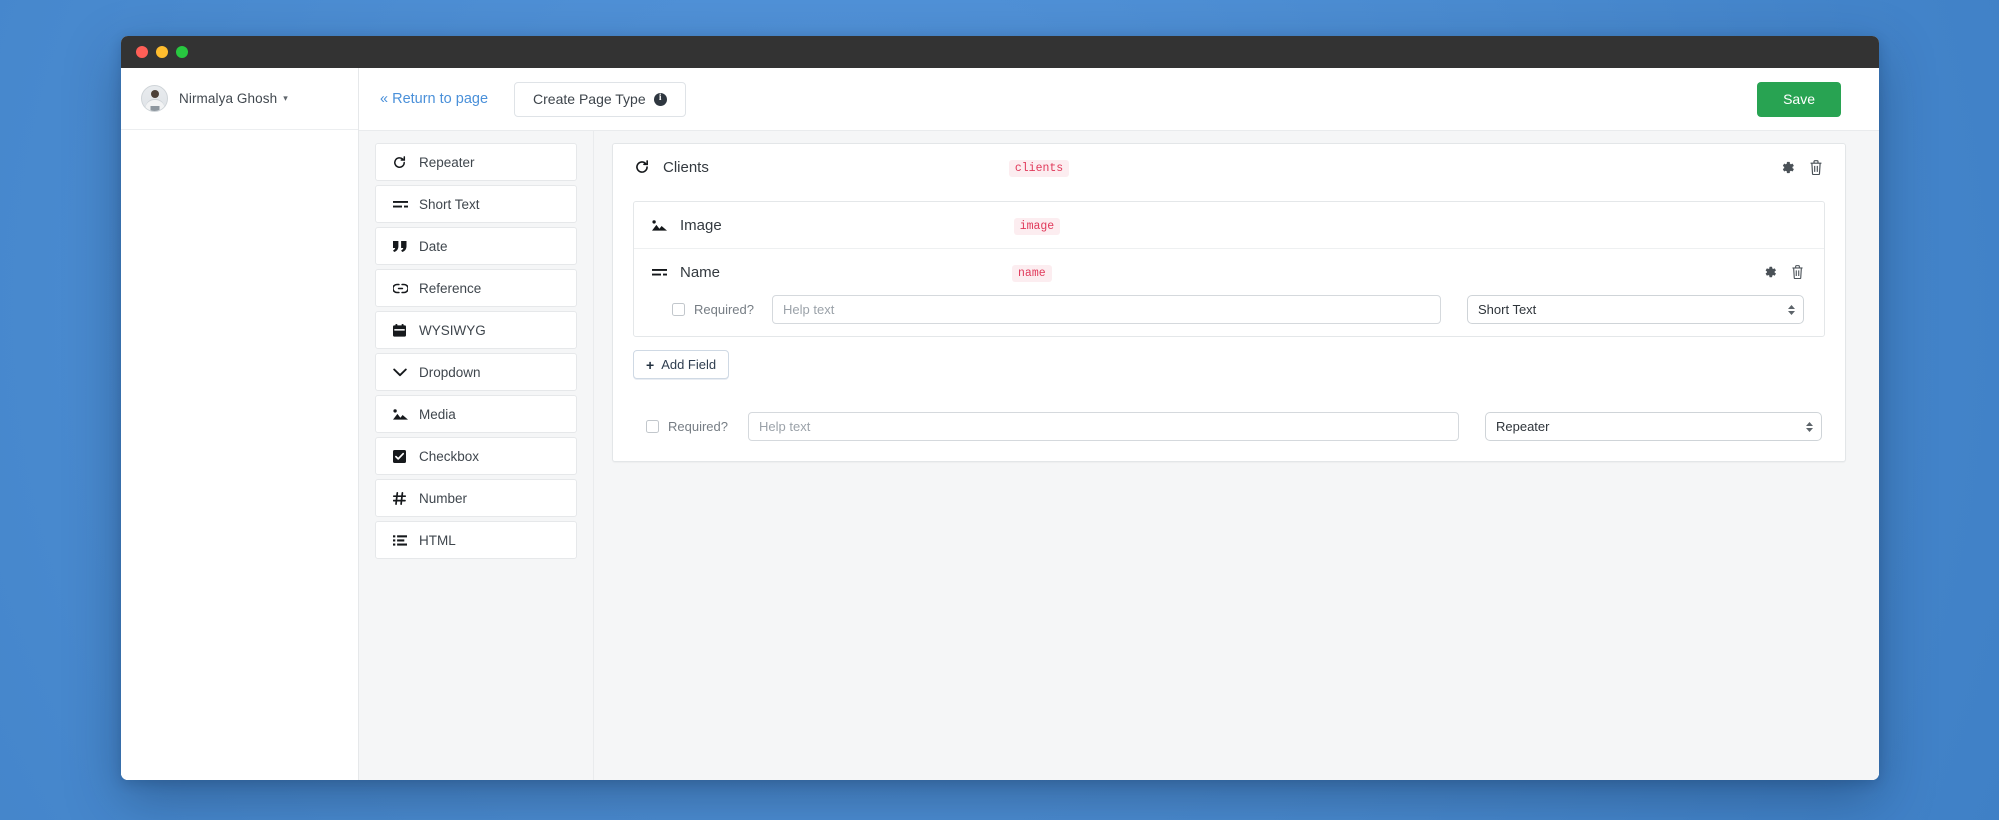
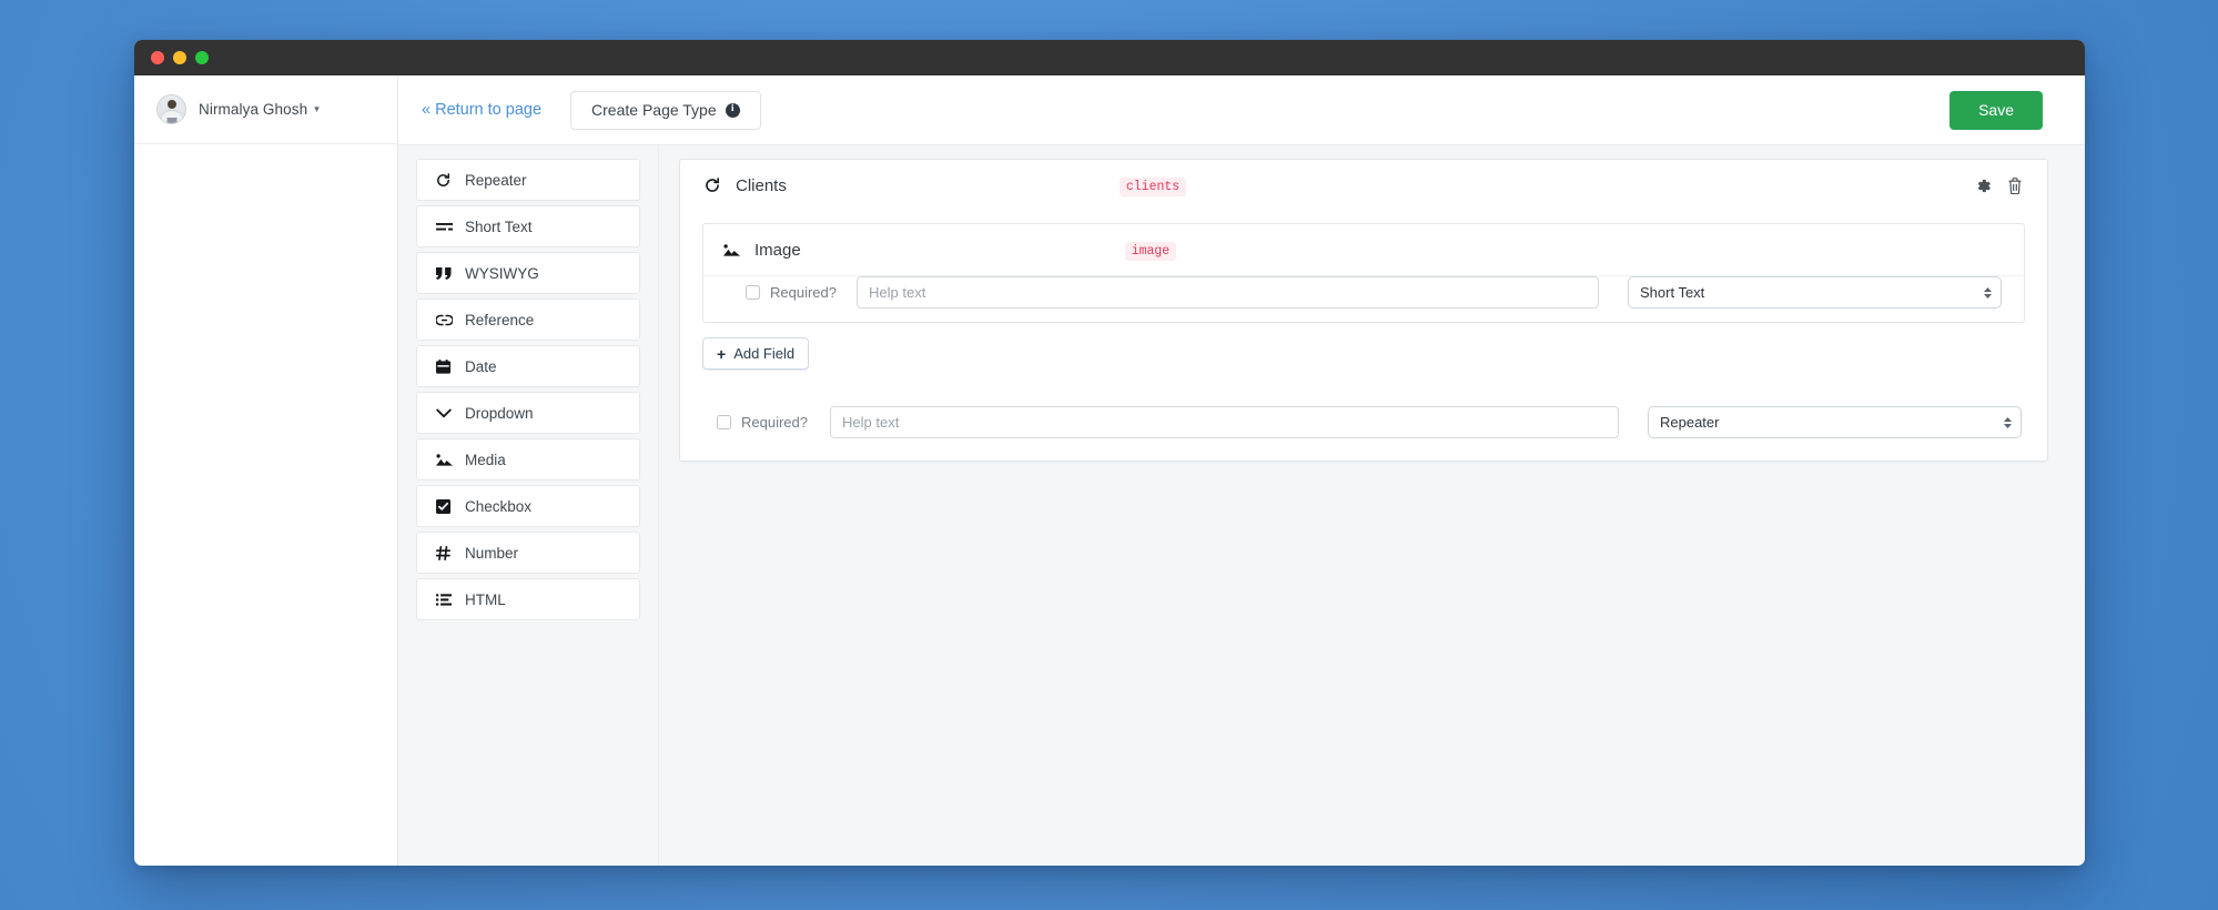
  Nirmalya Ghosh
  ▾
  « Return to page
  Create Page Type
  i
  Save
  Repeater
  Short Text
- Date
+ WYSIWYG
  Reference
- WYSIWYG
+ Date
  Dropdown
  Media
  Checkbox
  Number
  HTML
  Clients
  clients
  Image
  image
- Name
- name
  Required?
  Help text
  Short Text
  +
  Add Field
  Required?
  Help text
  Repeater
